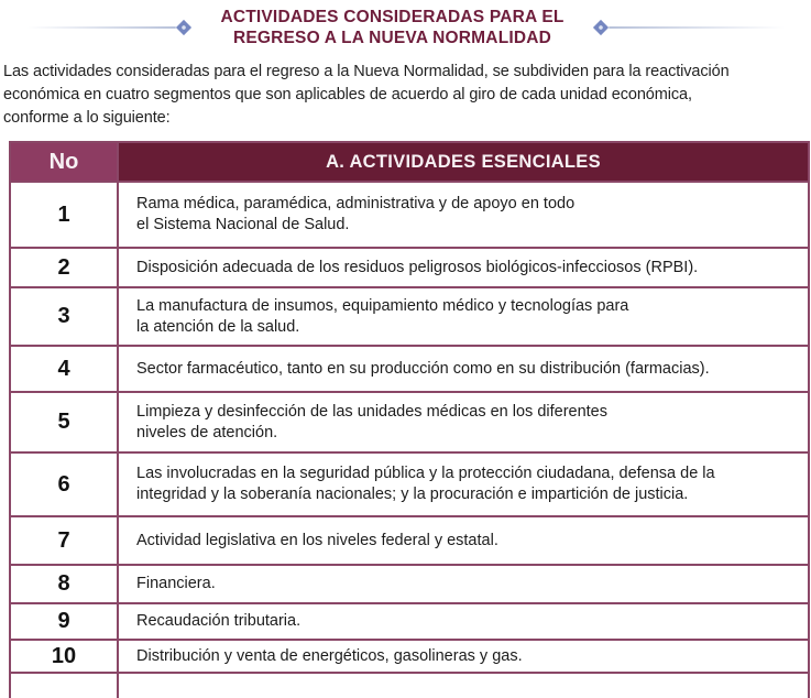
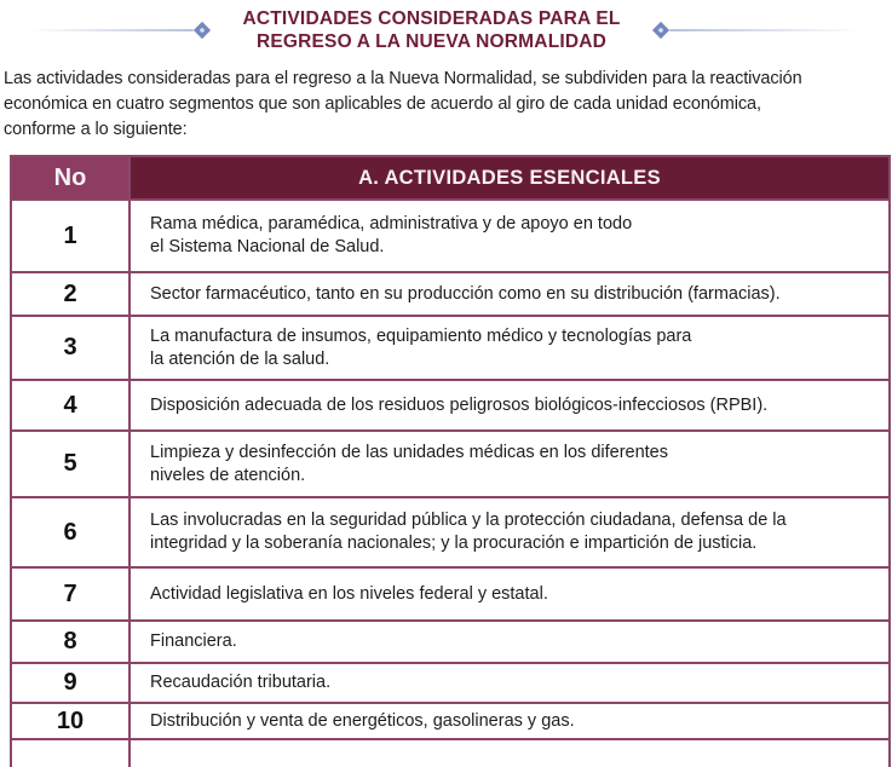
  ACTIVIDADES CONSIDERADAS PARA EL
  REGRESO A LA NUEVA NORMALIDAD
  Las actividades consideradas para el regreso a la Nueva Normalidad, se subdividen para la reactivación
  económica en cuatro segmentos que son aplicables de acuerdo al giro de cada unidad económica,
  conforme a lo siguiente:
  No	A. ACTIVIDADES ESENCIALES
  1	Rama médica, paramédica, administrativa y de apoyo en todo el Sistema Nacional de Salud.
- 2	Disposición adecuada de los residuos peligrosos biológicos-infecciosos (RPBI).
+ 2	Sector farmacéutico, tanto en su producción como en su distribución (farmacias).
  3	La manufactura de insumos, equipamiento médico y tecnologías para la atención de la salud.
- 4	Sector farmacéutico, tanto en su producción como en su distribución (farmacias).
+ 4	Disposición adecuada de los residuos peligrosos biológicos-infecciosos (RPBI).
  5	Limpieza y desinfección de las unidades médicas en los diferentes niveles de atención.
  6	Las involucradas en la seguridad pública y la protección ciudadana, defensa de la integridad y la soberanía nacionales; y la procuración e impartición de justicia.
  7	Actividad legislativa en los niveles federal y estatal.
  8	Financiera.
  9	Recaudación tributaria.
  10	Distribución y venta de energéticos, gasolineras y gas.
